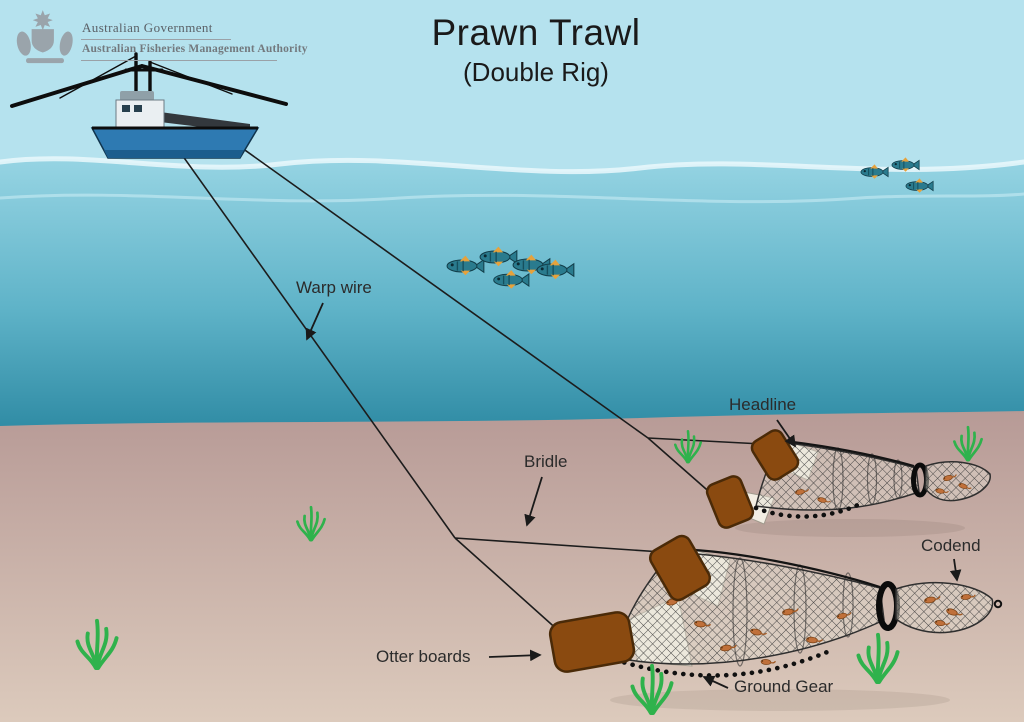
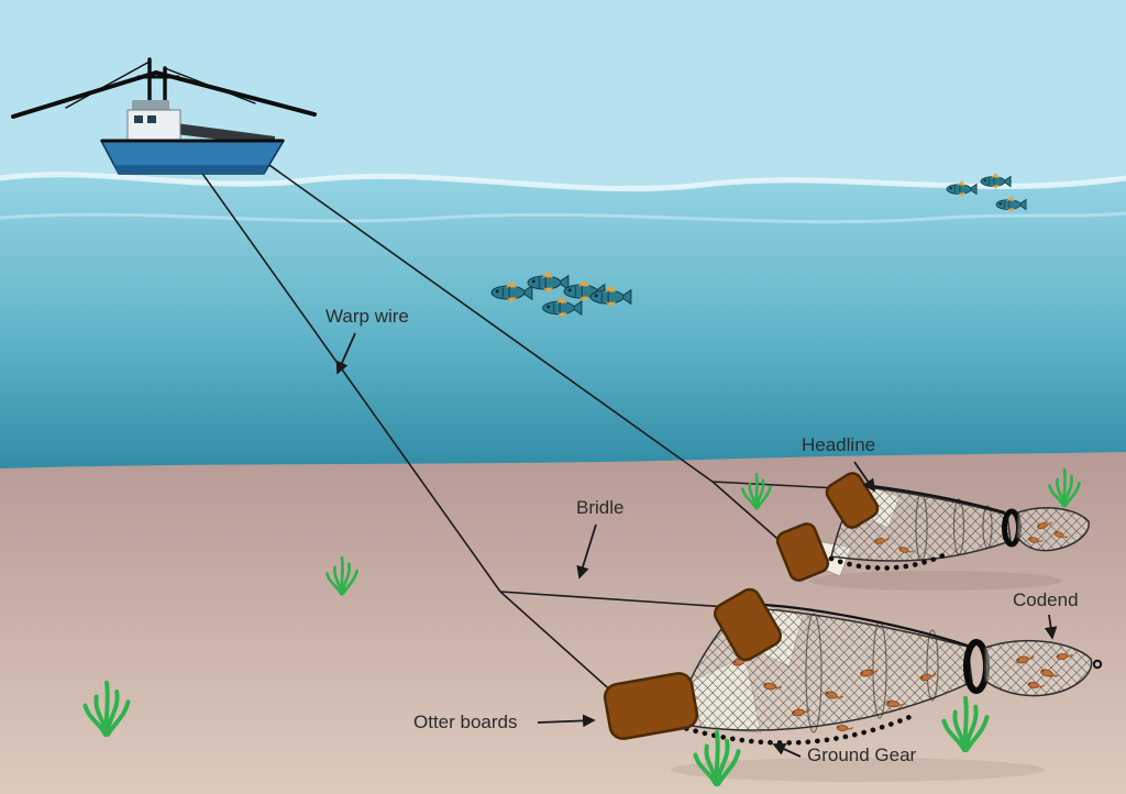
- Australian Government
- Australian Fisheries Management Authority
- Prawn Trawl
- (Double Rig)
  Warp wire
  Headline
  Bridle
  Codend
  Otter boards
  Ground Gear
